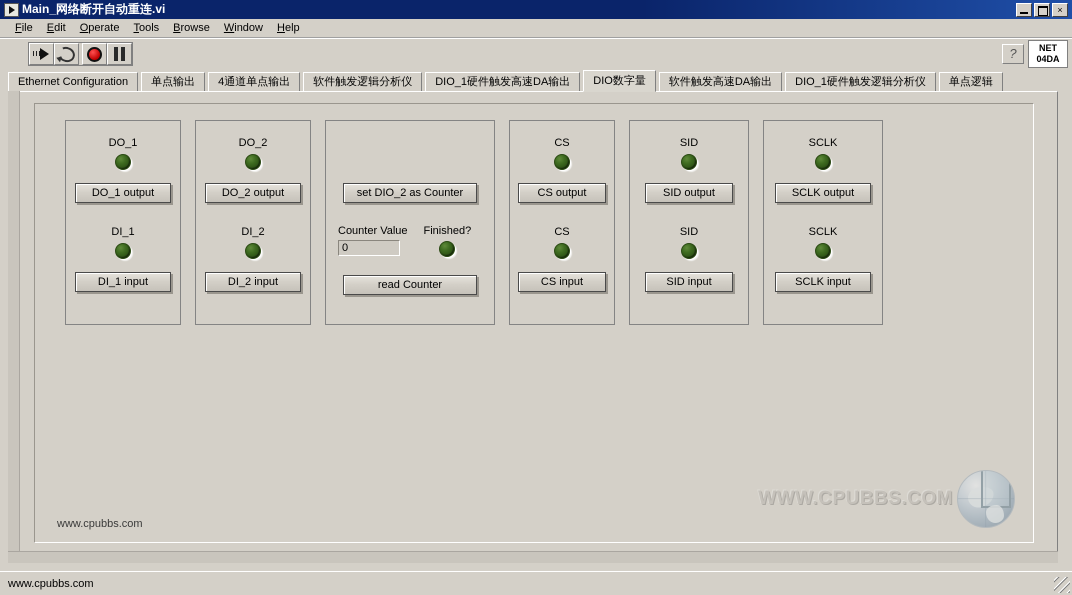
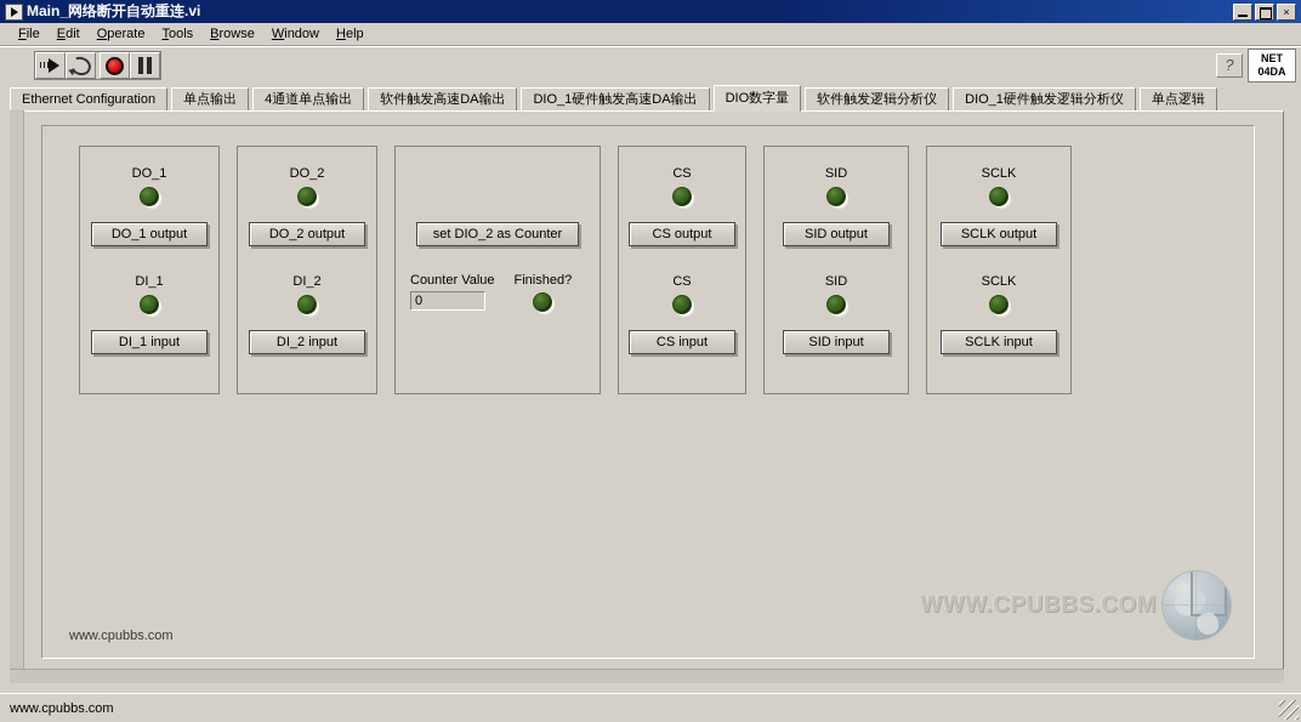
  Main_网络断开自动重连.vi
  ×
  File
  Edit
  Operate
  Tools
  Browse
  Window
  Help
  ?
  NET
  04DA
  Ethernet Configuration
  单点输出
  4通道单点输出
- 软件触发逻辑分析仪
+ 软件触发高速DA输出
  DIO_1硬件触发高速DA输出
  DIO数字量
- 软件触发高速DA输出
+ 软件触发逻辑分析仪
  DIO_1硬件触发逻辑分析仪
  单点逻辑
  DO_1
  DO_1 output
  DI_1
  DI_1 input
  DO_2
  DO_2 output
  DI_2
  DI_2 input
  set DIO_2 as Counter
  Counter Value
  0
  Finished?
- read Counter
  CS
  CS output
  CS
  CS input
  SID
  SID output
  SID
  SID input
  SCLK
  SCLK output
  SCLK
  SCLK input
  www.cpubbs.com
  WWW.CPUBBS.COM
  www.cpubbs.com
